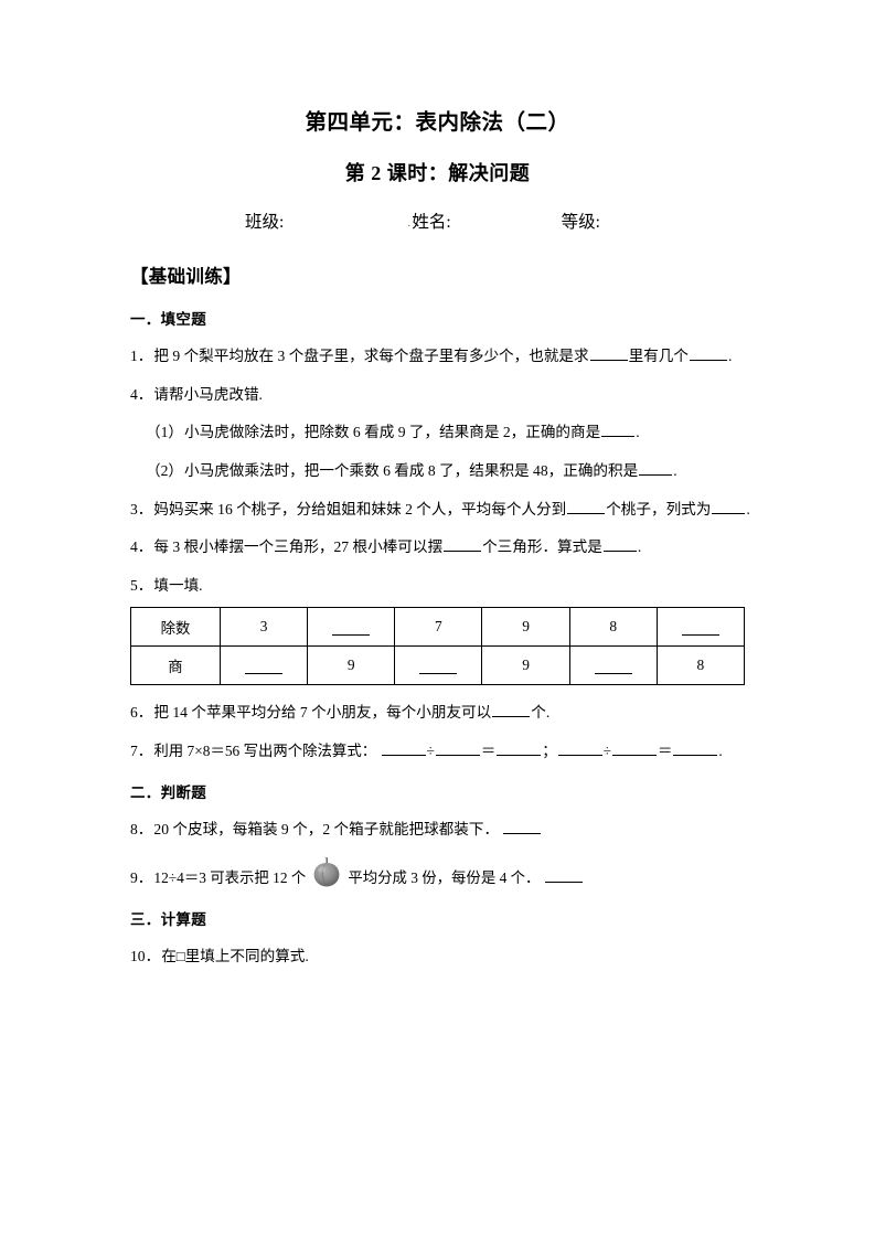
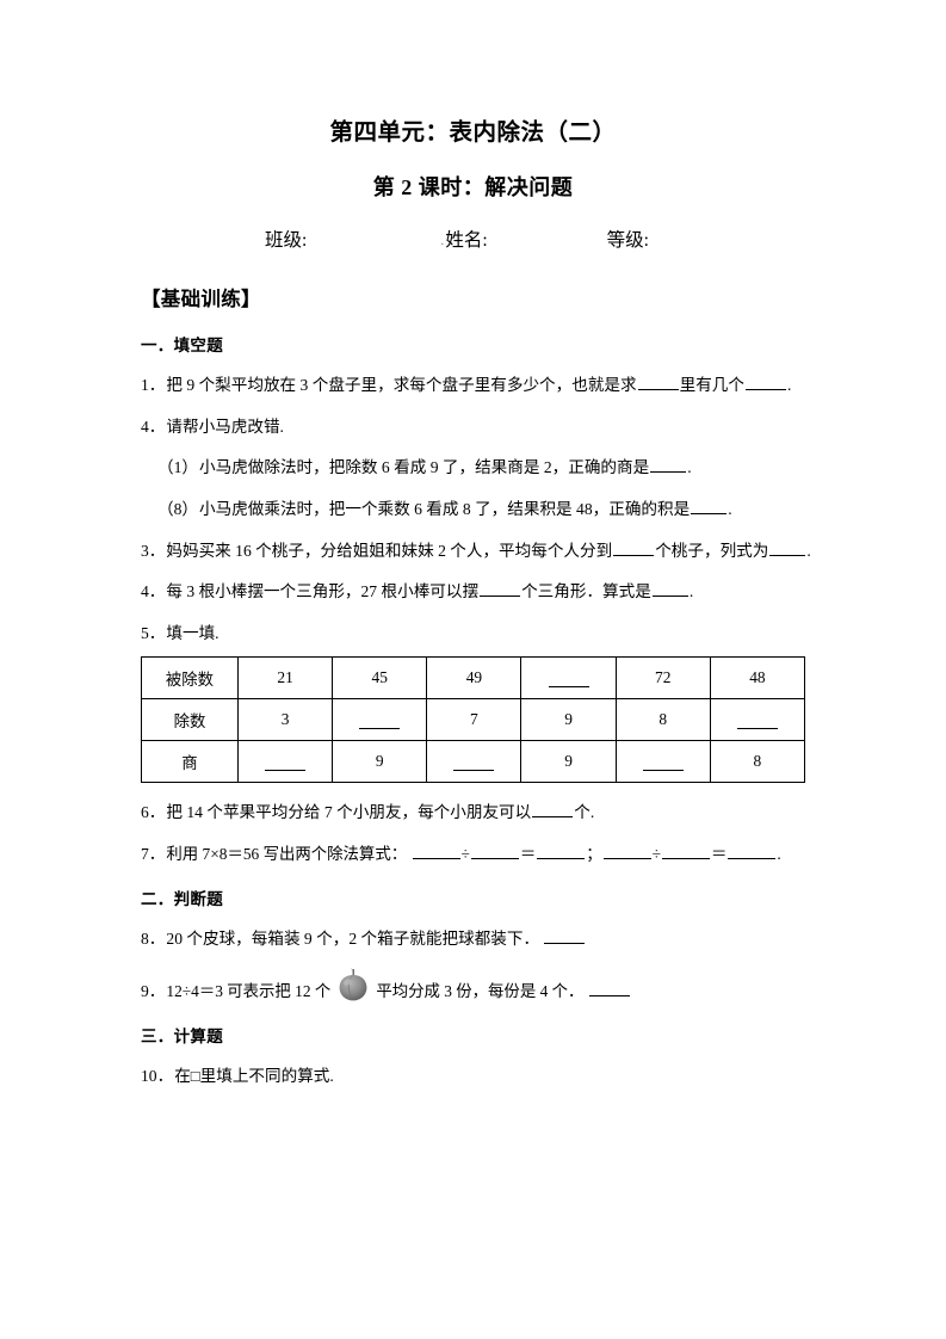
  第四单元：表内除法（二）
  第 2 课时：解决问题
  班级:
  .
  姓名:
  等级:
  【基础训练】
  一．填空题
  1．把 9 个梨平均放在 3 个盘子里，求每个盘子里有多少个，也就是求 里有几个 .
  4．请帮小马虎改错.
  （1）小马虎做除法时，把除数 6 看成 9 了，结果商是 2，正确的商是 .
- （2）小马虎做乘法时，把一个乘数 6 看成 8 了，结果积是 48，正确的积是 .
+ （8）小马虎做乘法时，把一个乘数 6 看成 8 了，结果积是 48，正确的积是 .
  3．妈妈买来 16 个桃子，分给姐姐和妹妹 2 个人，平均每个人分到 个桃子，列式为 .
  4．每 3 根小棒摆一个三角形，27 根小棒可以摆 个三角形．算式是 .
  5．填一填.
+ 被除数	21	45	49		72	48
  除数	3		7	9	8
  商		9		9		8
  6．把 14 个苹果平均分给 7 个小朋友，每个小朋友可以 个.
  7．利用 7×8＝56 写出两个除法算式： ÷ ＝ ； ÷ ＝ .
  二．判断题
  8．20 个皮球，每箱装 9 个，2 个箱子就能把球都装下．
  9．12÷4＝3 可表示把 12 个 平均分成 3 份，每份是 4 个．
  三．计算题
  10．在□里填上不同的算式.
